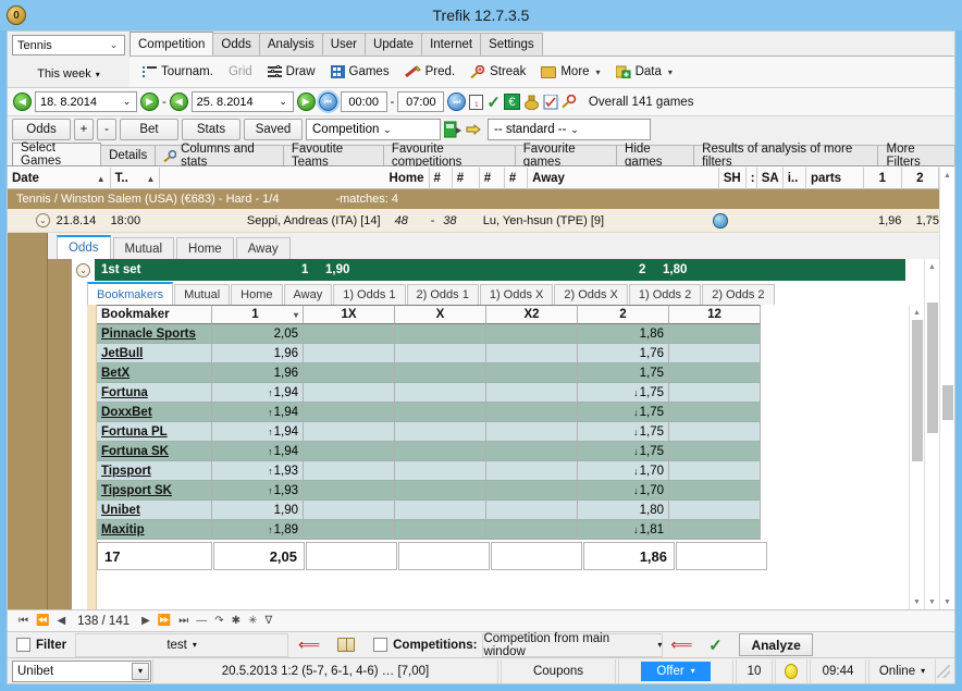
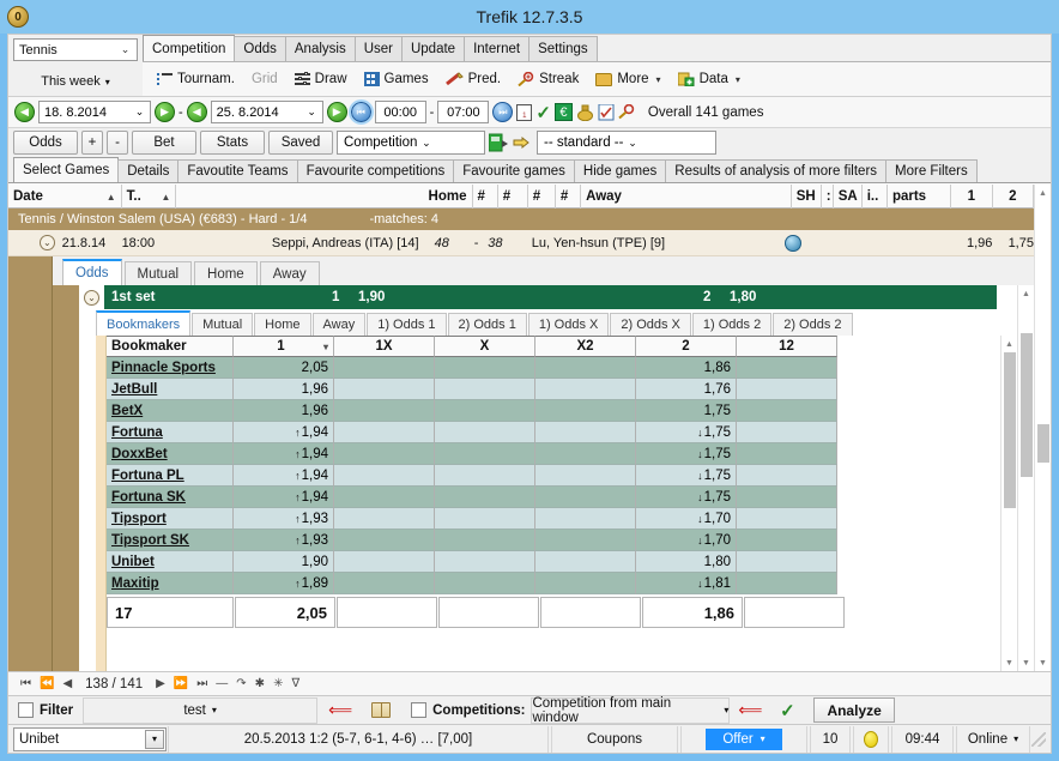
  0
  Trefik 12.7.3.5
  Tennis
  ⌄
  This week
  ▾
  Competition
  Odds
  Analysis
  User
  Update
  Internet
  Settings
  Tournam.
  Grid
  Draw
  Games
  Pred.
  Streak
  More
  ▾
  Data
  ▾
  ◀
  18. 8.2014
  ⌄
  ▶
  -
  ◀
  25. 8.2014
  ⌄
  ▶
  ⏮
  00:00
  -
  07:00
  ⏭
  ✓
  €
  Overall 141 games
  Odds
  +
  -
  Bet
  Stats
  Saved
  Competition
  ⌄
  -- standard --
  ⌄
  Select Games
  Details
- Columns and stats
  Favoutite Teams
  Favourite competitions
  Favourite games
  Hide games
  Results of analysis of more filters
  More Filters
  Date
  ▲
  T..
  ▲
  Home
  #
  #
  #
  #
  Away
  SH
  :
  SA
  i..
  parts
  1
  2
  Tennis / Winston Salem (USA) (€683) - Hard - 1/4
  -matches: 4
  ⌄
  21.8.14
  18:00
  Seppi, Andreas (ITA) [14]
  48
  -
  38
  Lu, Yen-hsun (TPE) [9]
  1,96
  1,75
  Odds
  Mutual
  Home
  Away
  ⌄
  1st set
  1
  1,90
  2
  1,80
  Bookmakers
  Mutual
  Home
  Away
  1) Odds 1
  2) Odds 1
  1) Odds X
  2) Odds X
  1) Odds 2
  2) Odds 2
  Bookmaker
  1
  ▾
  1X
  X
  X2
  2
  12
  Pinnacle Sports
  2,05
  1,86
  JetBull
  1,96
  1,76
  BetX
  1,96
  1,75
  Fortuna
  ↑
  1,94
  ↓
  1,75
  DoxxBet
  ↑
  1,94
  ↓
  1,75
  Fortuna PL
  ↑
  1,94
  ↓
  1,75
  Fortuna SK
  ↑
  1,94
  ↓
  1,75
  Tipsport
  ↑
  1,93
  ↓
  1,70
  Tipsport SK
  ↑
  1,93
  ↓
  1,70
  Unibet
  1,90
  1,80
  Maxitip
  ↑
  1,89
  ↓
  1,81
  17
  2,05
  1,86
  ⏮
  ⏪
  ◀
  138 / 141
  ▶
  ⏩
  ⏭
  —
  ↷
  ✱
  ✳
  ∇
  Filter
  test
  ▾
  ⟸
  Competitions:
  Competition from main window
  ▾
  ⟸
  ✓
  Analyze
  Unibet
  ▾
  20.5.2013 1:2 (5-7, 6-1, 4-6) … [7,00]
  Coupons
  Offer
  ▾
  10
  09:44
  Online
  ▾
